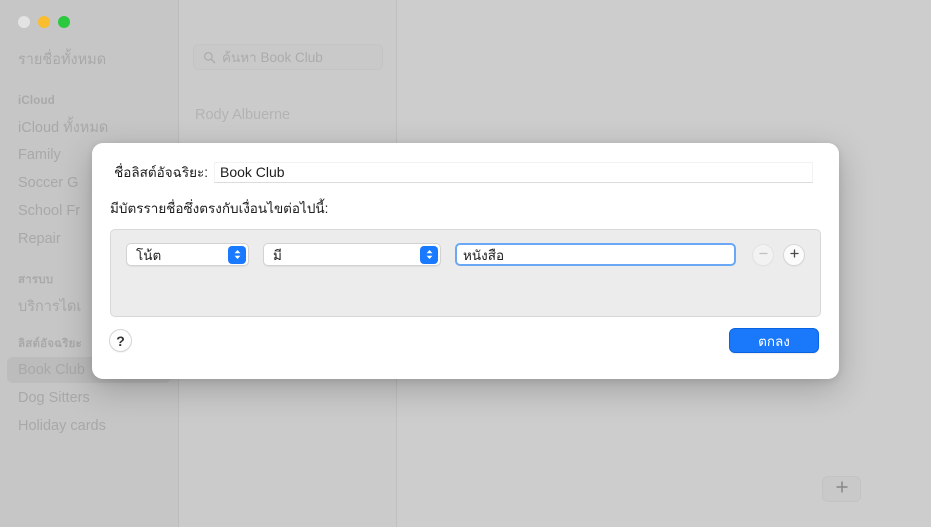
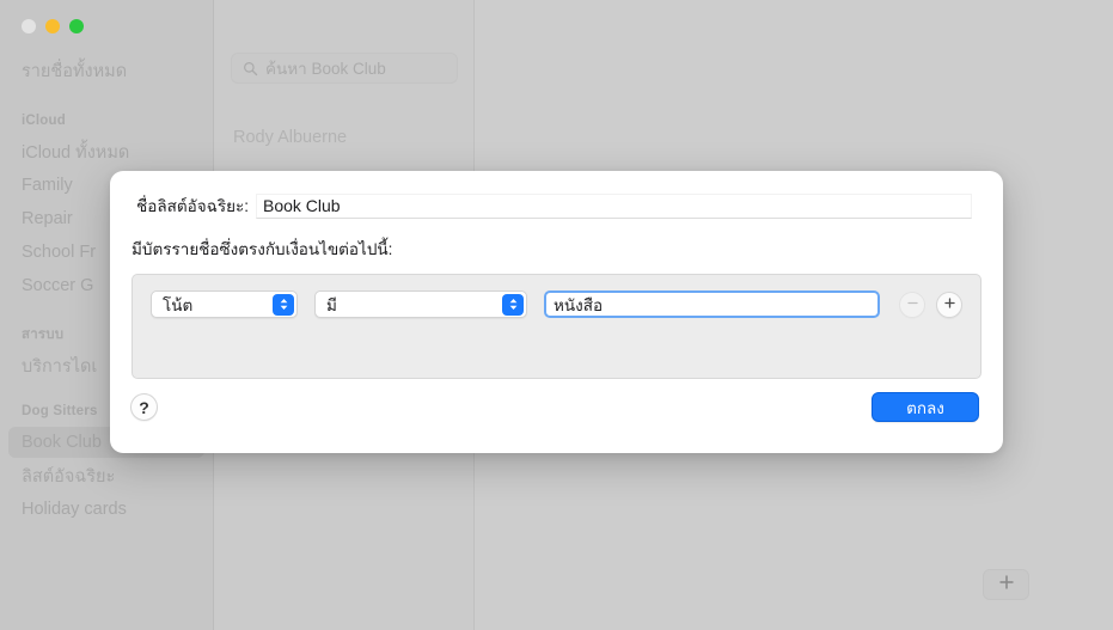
  รายชื่อทั้งหมด
  iCloud
  iCloud ทั้งหมด
  Family
- Soccer G
+ Repair
  School Fr
- Repair
+ Soccer G
  สารบบ
  บริการไดเ
- ลิสต์อัจฉริยะ
+ Dog Sitters
  Book Club
- Dog Sitters
+ ลิสต์อัจฉริยะ
  Holiday cards
  ค้นหา Book Club
  Rody Albuerne
  ชื่อลิสต์อัจฉริยะ:
  Book Club
  มีบัตรรายชื่อซึ่งตรงกับเงื่อนไขต่อไปนี้:
  โน้ต
  มี
  หนังสือ
  ?
  ตกลง
